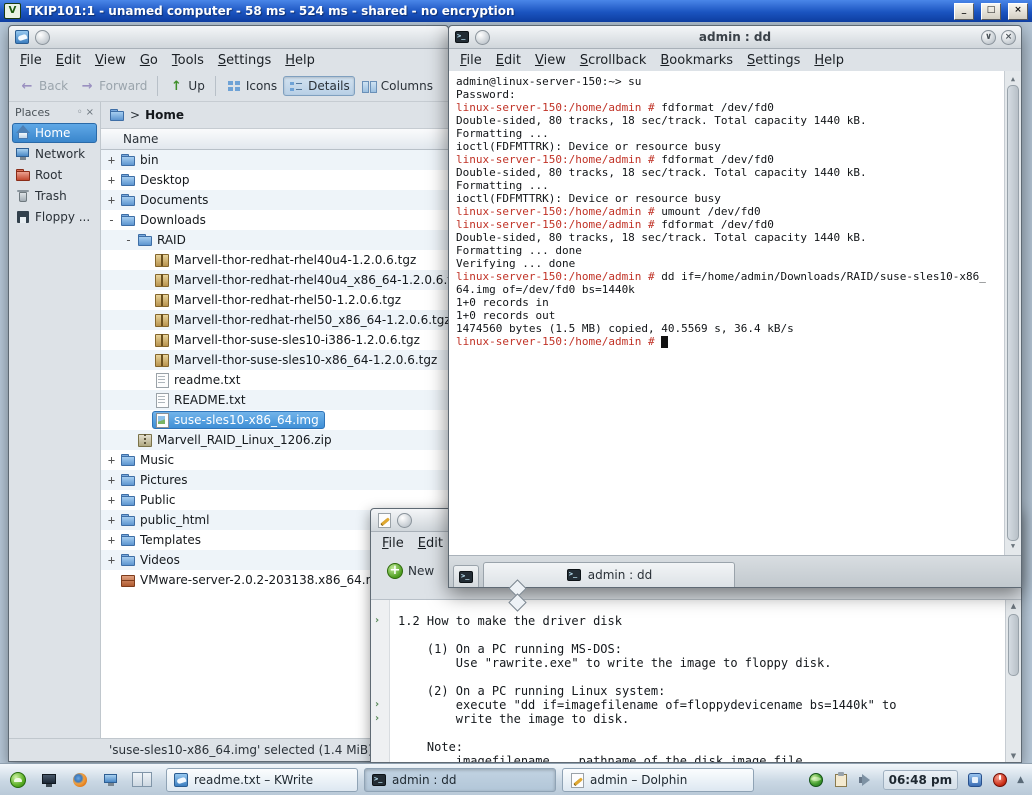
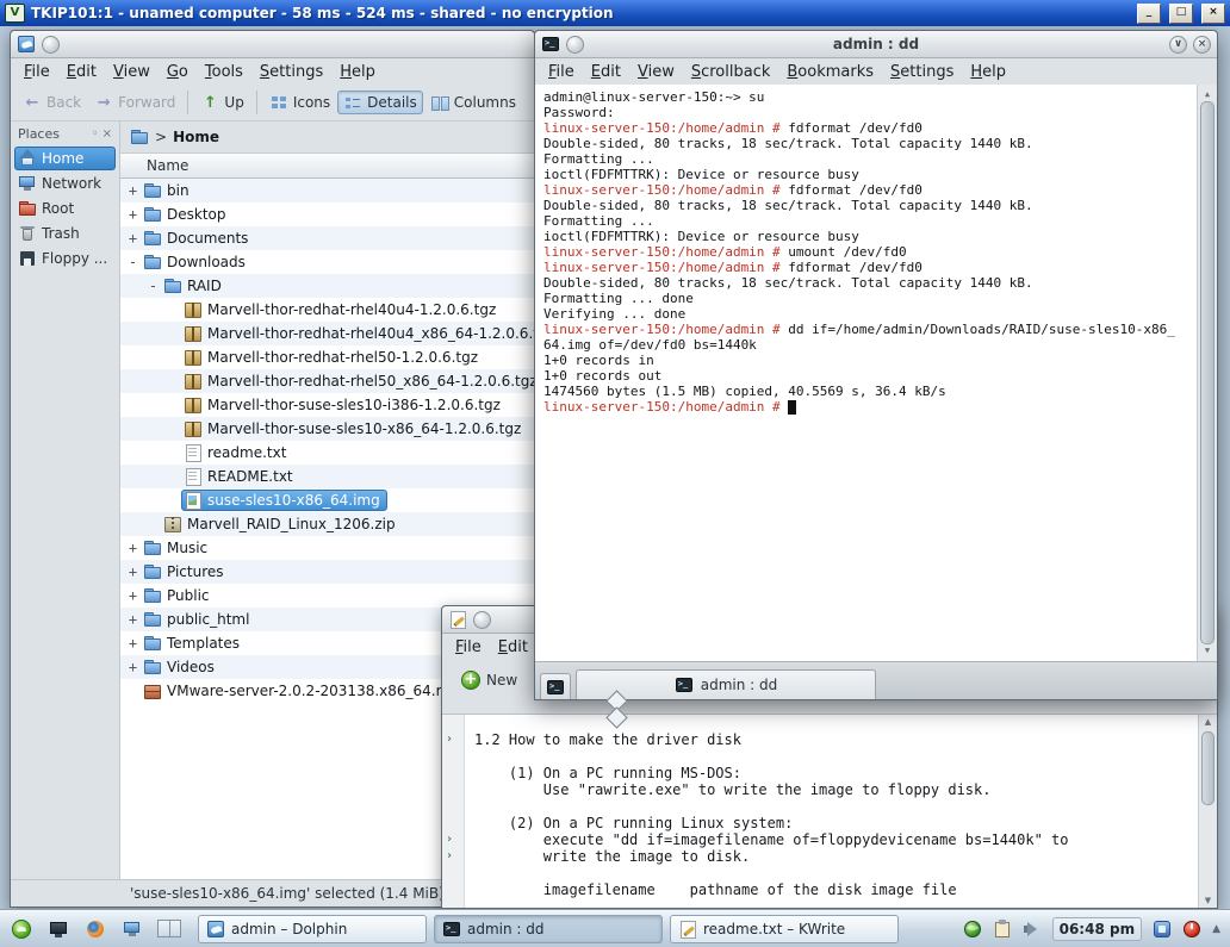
  V
  TKIP101:1 - unamed computer - 58 ms - 524 ms - shared - no encryption
  _
  □
  ×
  File
  Edit
  View
  Go
  Tools
  Settings
  Help
  Back
  Forward
  Up
  Icons
  Details
  Columns
  Places
  ◦
  ×
  Home
  Network
  Root
  Trash
  Floppy ...
  >
  Home
  Name
  +
  bin
  +
  Desktop
  +
  Documents
  -
  Downloads
  -
  RAID
  Marvell-thor-redhat-rhel40u4-1.2.0.6.tgz
  Marvell-thor-redhat-rhel40u4_x86_64-1.2.0.6.
  Marvell-thor-redhat-rhel50-1.2.0.6.tgz
  Marvell-thor-redhat-rhel50_x86_64-1.2.0.6.tg
  Marvell-thor-suse-sles10-i386-1.2.0.6.tgz
  Marvell-thor-suse-sles10-x86_64-1.2.0.6.tgz
  readme.txt
  README.txt
  suse-sles10-x86_64.img
  Marvell_RAID_Linux_1206.zip
  +
  Music
  +
  Pictures
  +
  Public
  +
  public_html
  +
  Templates
  +
  Videos
  VMware-server-2.0.2-203138.x86_64.r
  'suse-sles10-x86_64.img' selected (1.4 MiB
  File
  Edit
  New
  ›
  ›
  ›
  1.2 How to make the driver disk
  (1) On a PC running MS-DOS:
  Use "rawrite.exe" to write the image to floppy disk.
  (2) On a PC running Linux system:
  execute "dd if=imagefilename of=floppydevicename bs=1440k" to
  write the image to disk.
- Note:
  imagefilename pathname of the disk image file
  ▲
  ▼
  admin : dd
  ∨
  ×
  File
  Edit
  View
  Scrollback
  Bookmarks
  Settings
  Help
  admin@linux-server-150:~> su
  Password:
  linux-server-150:/home/admin # fdformat /dev/fd0
  Double-sided, 80 tracks, 18 sec/track. Total capacity 1440 kB.
  Formatting ...
  ioctl(FDFMTTRK): Device or resource busy
  linux-server-150:/home/admin # fdformat /dev/fd0
  Double-sided, 80 tracks, 18 sec/track. Total capacity 1440 kB.
  Formatting ...
  ioctl(FDFMTTRK): Device or resource busy
  linux-server-150:/home/admin # umount /dev/fd0
  linux-server-150:/home/admin # fdformat /dev/fd0
  Double-sided, 80 tracks, 18 sec/track. Total capacity 1440 kB.
  Formatting ... done
  Verifying ... done
  linux-server-150:/home/admin # dd if=/home/admin/Downloads/RAID/suse-sles10-x86_
  64.img of=/dev/fd0 bs=1440k
  1+0 records in
  1+0 records out
  1474560 bytes (1.5 MB) copied, 40.5569 s, 36.4 kB/s
  linux-server-150:/home/admin #
  ▲
  ▼
  admin : dd
- readme.txt – KWrite
+ admin – Dolphin
  admin : dd
- admin – Dolphin
+ readme.txt – KWrite
  06:48 pm
  ▲
